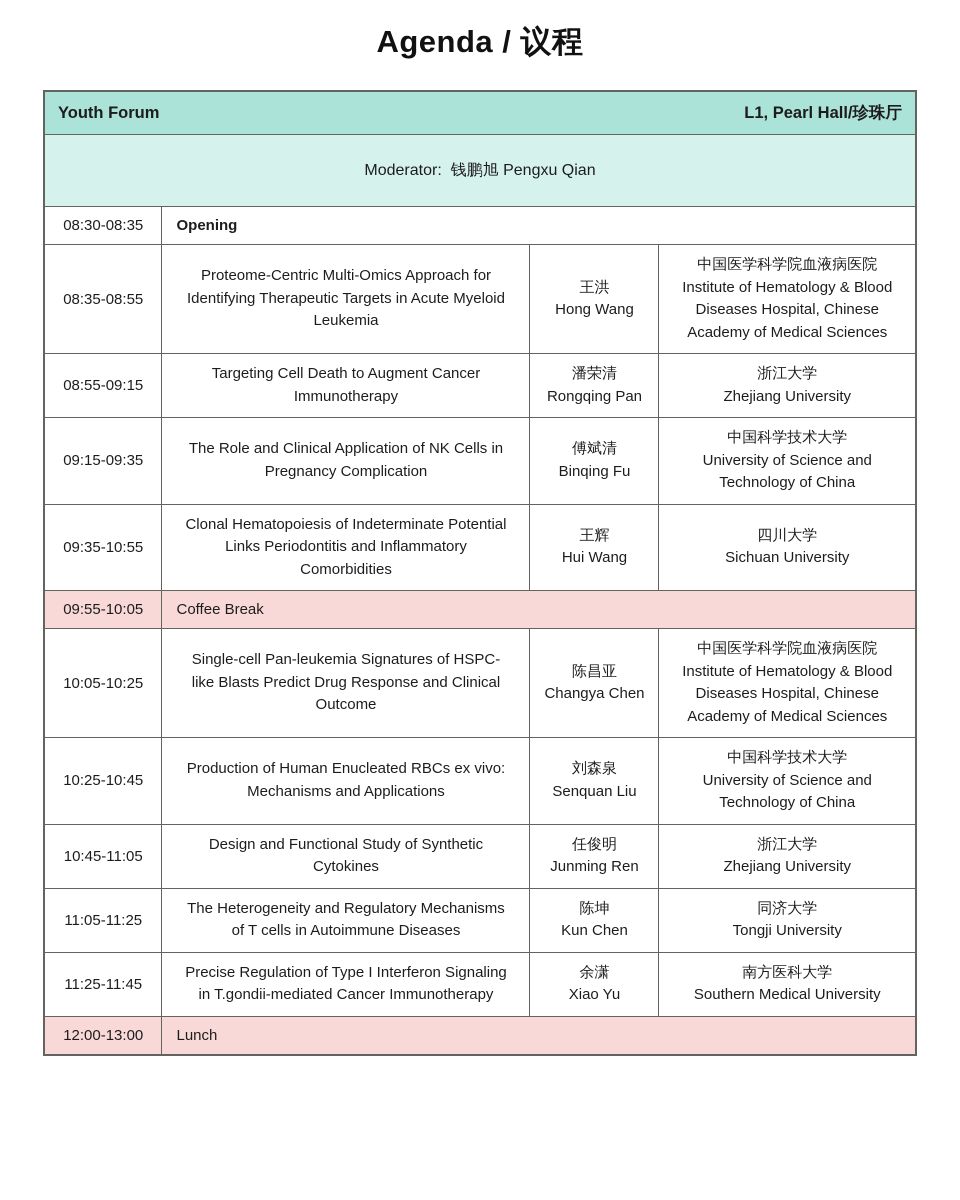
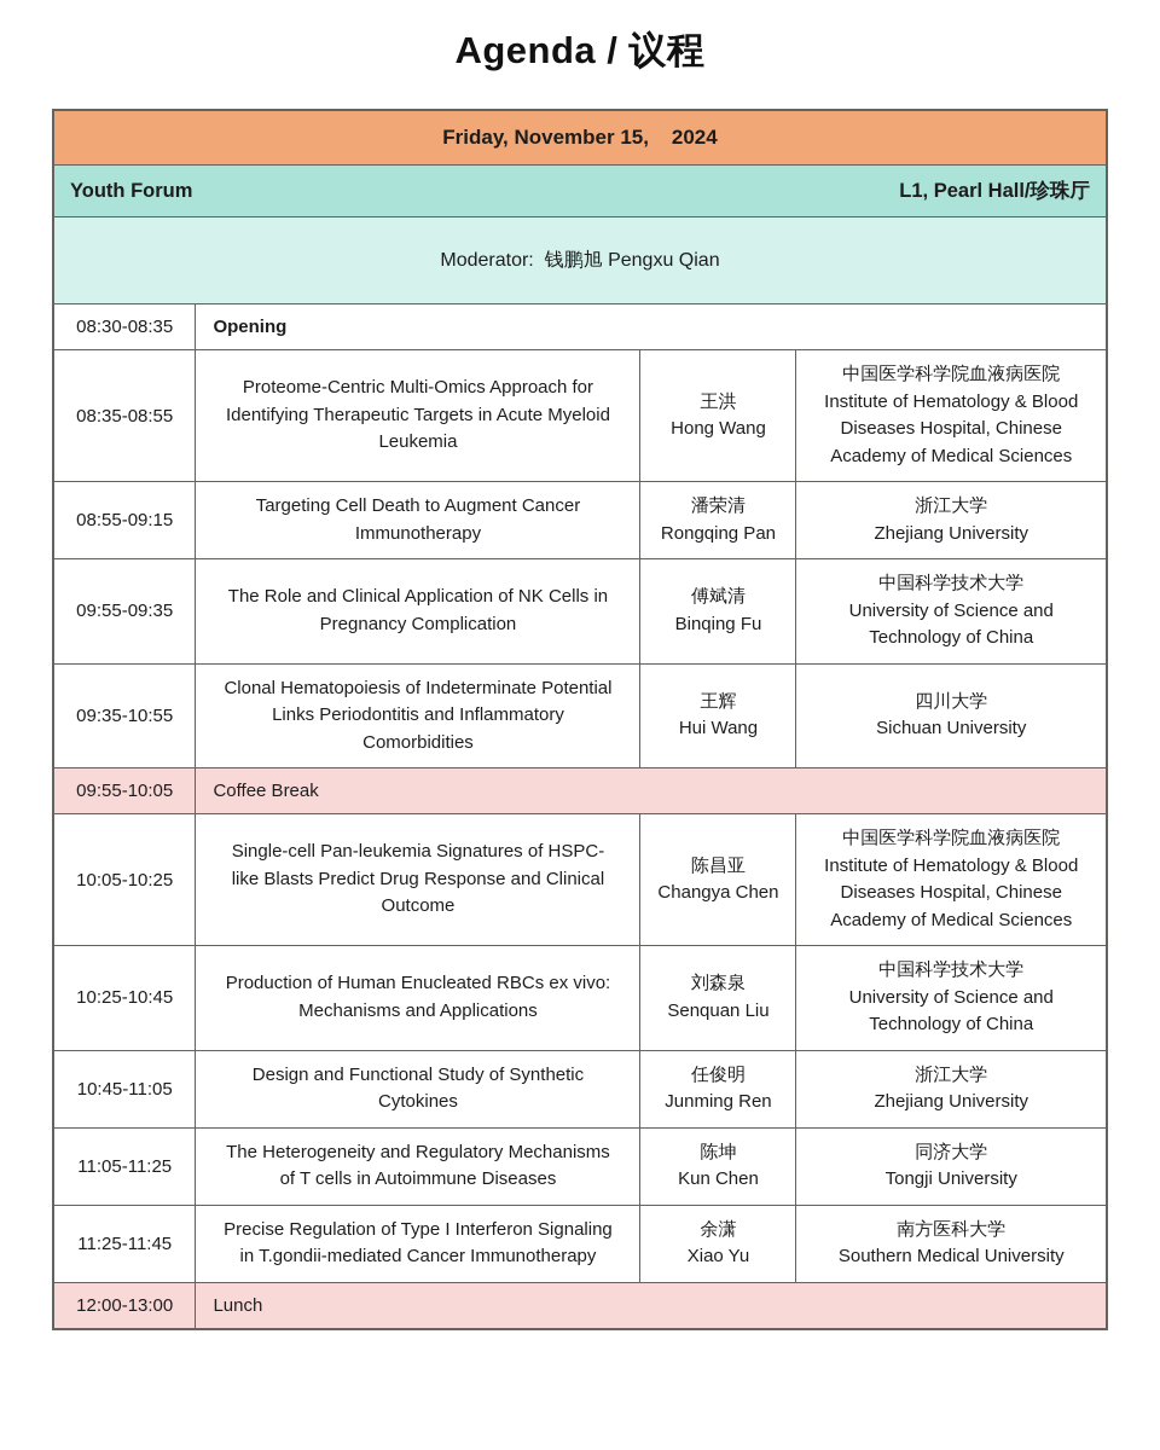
  Agenda / 议程
+ Friday, November 15, 2024
  Youth Forum L1, Pearl Hall/珍珠厅
  Moderator: 钱鹏旭 Pengxu Qian
  08:30-08:35	Opening
  08:35-08:55	Proteome-Centric Multi-Omics Approach for Identifying Therapeutic Targets in Acute Myeloid Leukemia	王洪Hong Wang	中国医学科学院血液病医院Institute of Hematology & Blood Diseases Hospital, Chinese Academy of Medical Sciences
  08:55-09:15	Targeting Cell Death to Augment Cancer Immunotherapy	潘荣清Rongqing Pan	浙江大学Zhejiang University
- 09:15-09:35	The Role and Clinical Application of NK Cells in Pregnancy Complication	傅斌清Binqing Fu	中国科学技术大学University of Science and Technology of China
+ 09:55-09:35	The Role and Clinical Application of NK Cells in Pregnancy Complication	傅斌清Binqing Fu	中国科学技术大学University of Science and Technology of China
  09:35-10:55	Clonal Hematopoiesis of Indeterminate Potential Links Periodontitis and Inflammatory Comorbidities	王辉Hui Wang	四川大学Sichuan University
  09:55-10:05	Coffee Break
  10:05-10:25	Single-cell Pan-leukemia Signatures of HSPC-like Blasts Predict Drug Response and Clinical Outcome	陈昌亚Changya Chen	中国医学科学院血液病医院Institute of Hematology & Blood Diseases Hospital, Chinese Academy of Medical Sciences
  10:25-10:45	Production of Human Enucleated RBCs ex vivo: Mechanisms and Applications	刘森泉Senquan Liu	中国科学技术大学University of Science and Technology of China
  10:45-11:05	Design and Functional Study of Synthetic Cytokines	任俊明Junming Ren	浙江大学Zhejiang University
  11:05-11:25	The Heterogeneity and Regulatory Mechanisms of T cells in Autoimmune Diseases	陈坤Kun Chen	同济大学Tongji University
  11:25-11:45	Precise Regulation of Type I Interferon Signaling in T.gondii-mediated Cancer Immunotherapy	余潇Xiao Yu	南方医科大学Southern Medical University
  12:00-13:00	Lunch
